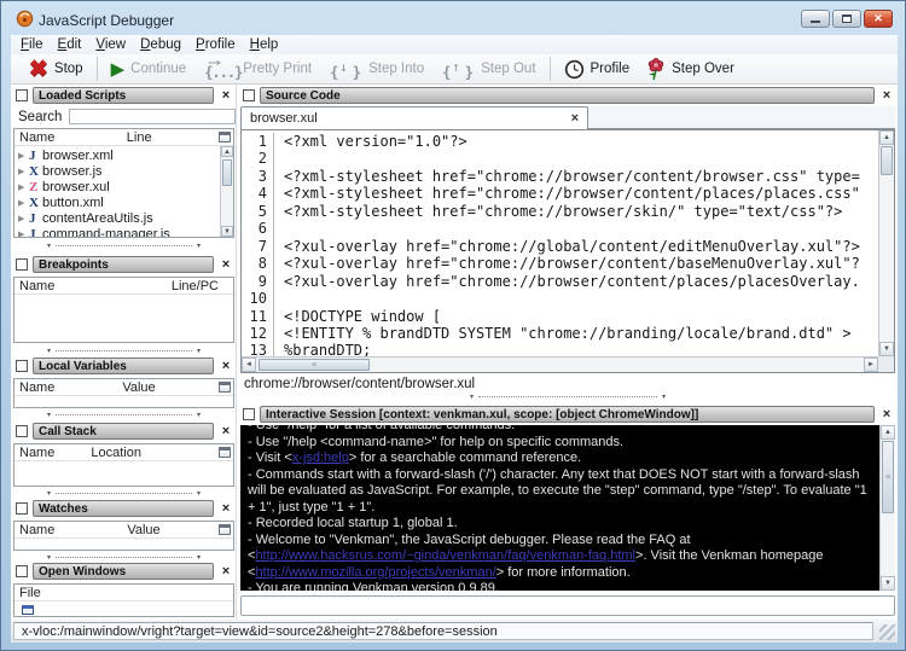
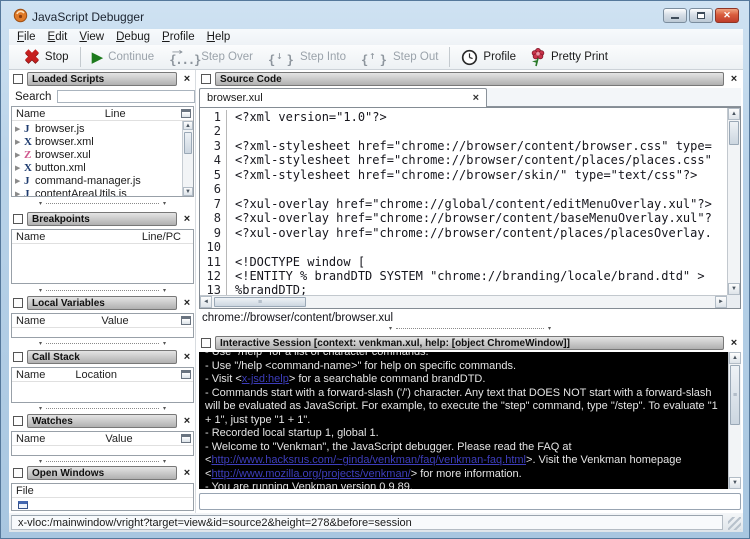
  JavaScript Debugger
  ✕
  File
  Edit
  View
  Debug
  Profile
  Help
  ✖
  Stop
  ▶
  Continue
  →
  {...}
- Pretty Print
+ Step Over
  ↓
  { }
  Step Into
  ↑
  { }
  Step Out
  Profile
- Step Over
+ Pretty Print
  Loaded Scripts
  ×
  Search
  Name
  Line
  J
- browser.xml
+ browser.js
  X
- browser.js
+ browser.xml
  Z
  browser.xul
  X
  button.xml
  J
- contentAreaUtils.js
+ command-manager.js
  J
- command-manager.js
+ contentAreaUtils.js
  Breakpoints
  ×
  Name
  Line/PC
  Local Variables
  ×
  Name
  Value
  Call Stack
  ×
  Name
  Location
  Watches
  ×
  Name
  Value
  Open Windows
  ×
  File
  Source Code
  ×
  browser.xul
  ×
  1 <?xml version="1.0"?>
  2
  3 <?xml-stylesheet href="chrome://browser/content/browser.css" type=
  4 <?xml-stylesheet href="chrome://browser/content/places/places.css"
  5 <?xml-stylesheet href="chrome://browser/skin/" type="text/css"?>
  6
  7 <?xul-overlay href="chrome://global/content/editMenuOverlay.xul"?>
  8 <?xul-overlay href="chrome://browser/content/baseMenuOverlay.xul"?
  9 <?xul-overlay href="chrome://browser/content/places/placesOverlay.
  10
  11 <!DOCTYPE window [
  12 <!ENTITY % brandDTD SYSTEM "chrome://branding/locale/brand.dtd" >
  13 %brandDTD;
  chrome://browser/content/browser.xul
- Interactive Session [context: venkman.xul, scope: [object ChromeWindow]]
+ Interactive Session [context: venkman.xul, help: [object ChromeWindow]]
  ×
- - Use "/help" for a list of available commands.
+ - Use "/help" for a list of character commands.
  - Use "/help <command-name>" for help on specific commands.
- - Visit <x-jsd:help> for a searchable command reference.
+ - Visit <x-jsd:help> for a searchable command brandDTD.
  - Commands start with a forward-slash ('/') character. Any text that DOES NOT start with a forward-slash will be evaluated as JavaScript. For example, to execute the "step" command, type "/step". To evaluate "1 + 1", just type "1 + 1".
  - Recorded local startup 1, global 1.
  - Welcome to "Venkman", the JavaScript debugger. Please read the FAQ at <http://www.hacksrus.com/~ginda/venkman/faq/venkman-faq.html>. Visit the Venkman homepage <http://www.mozilla.org/projects/venkman/> for more information.
  - You are running Venkman version 0.9.89.
  x-vloc:/mainwindow/vright?target=view&id=source2&height=278&before=session
